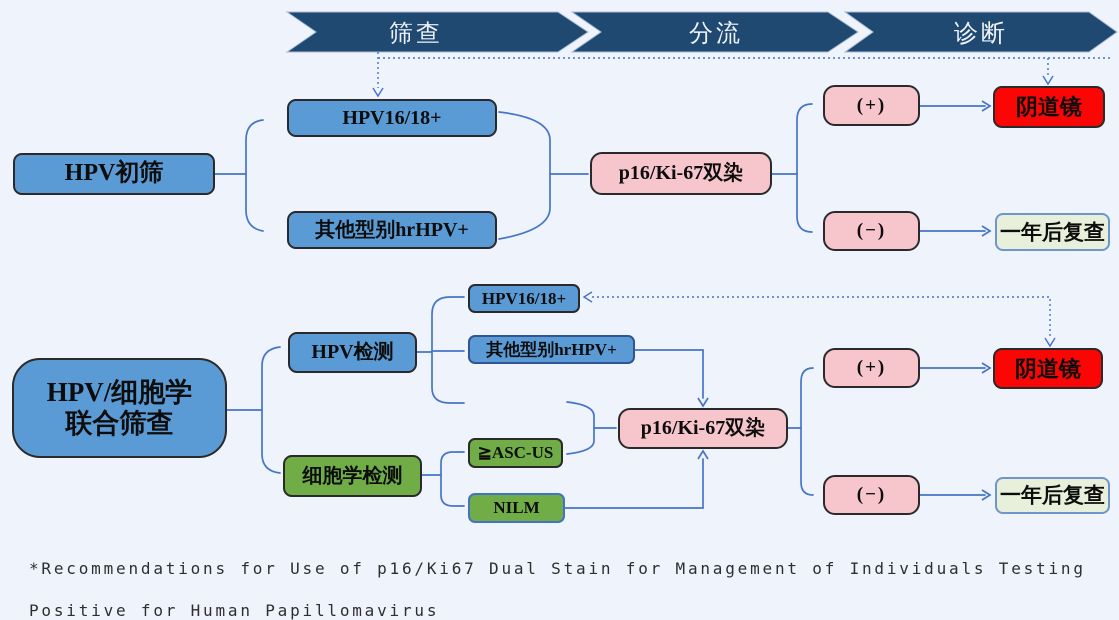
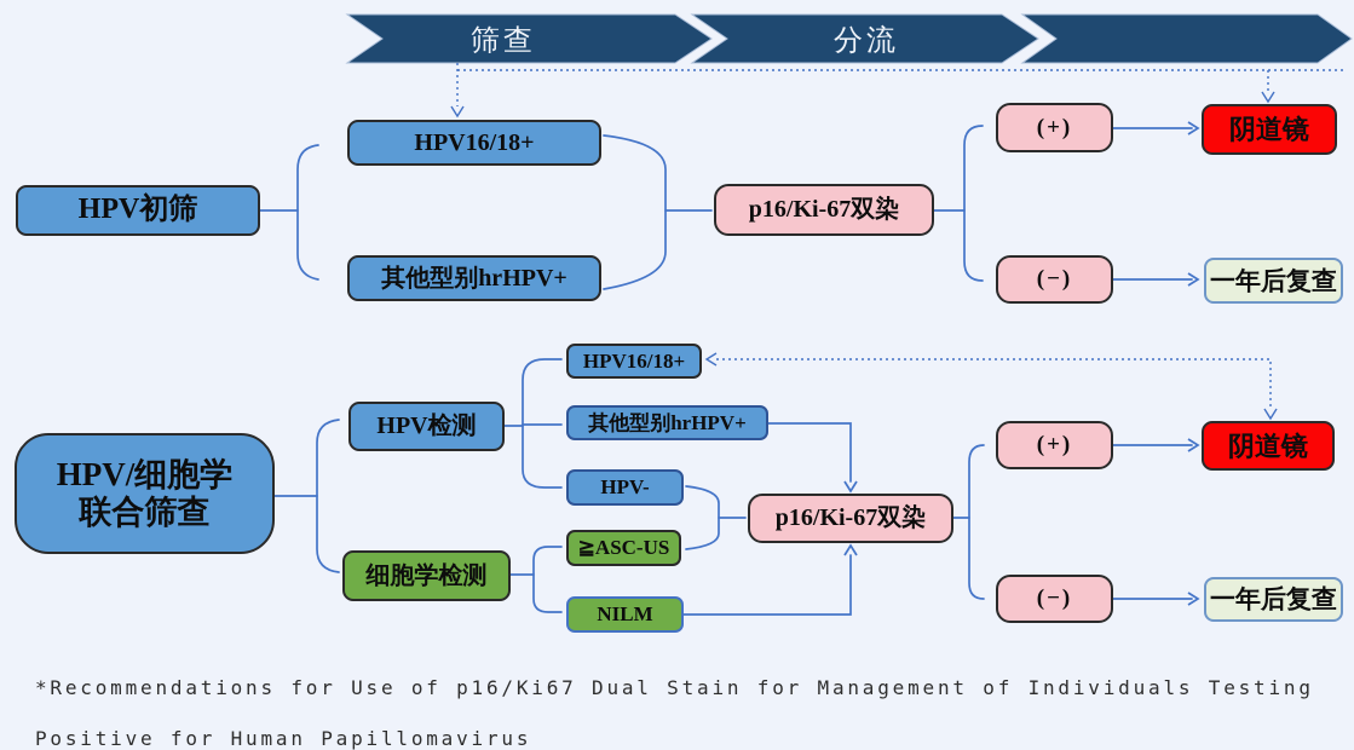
  筛查
  分流
- 诊断
  HPV初筛
  HPV16/18+
  其他型别hrHPV+
  p16/Ki-67双染
  (+)
  (−)
  阴道镜
  一年后复查
  HPV/细胞学
  联合筛查
  HPV检测
  细胞学检测
  HPV16/18+
  其他型别hrHPV+
+ HPV-
  ≧ASC-US
  NILM
  p16/Ki-67双染
  (+)
  (−)
  阴道镜
  一年后复查
  *Recommendations for Use of p16/Ki67 Dual Stain for Management of Individuals Testing
  Positive for Human Papillomavirus
